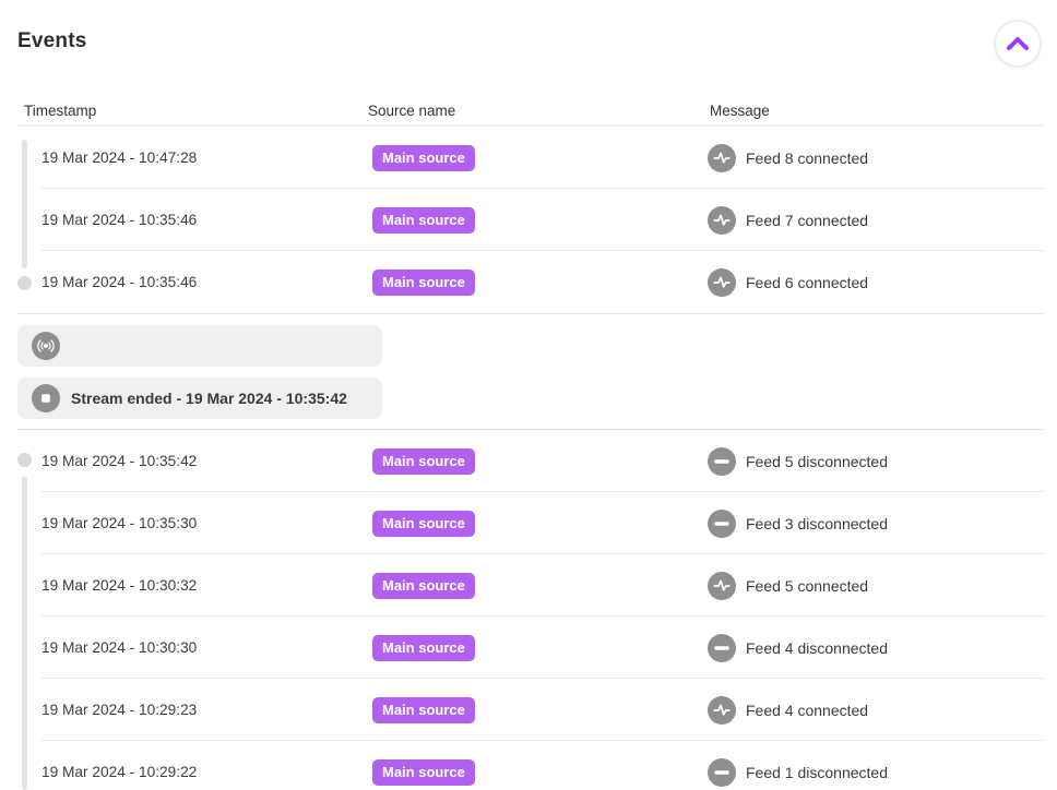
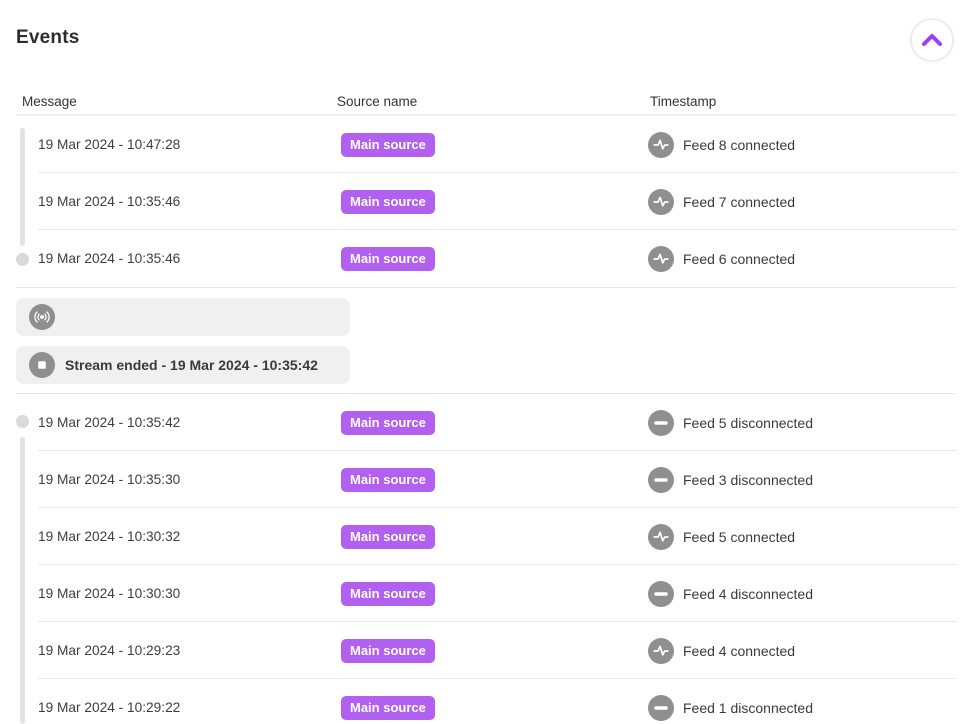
  Events
- Timestamp
+ Message
  Source name
- Message
+ Timestamp
  19 Mar 2024 - 10:47:28
  Main source
  Feed 8 connected
  19 Mar 2024 - 10:35:46
  Main source
  Feed 7 connected
  19 Mar 2024 - 10:35:46
  Main source
  Feed 6 connected
  Stream ended - 19 Mar 2024 - 10:35:42
  19 Mar 2024 - 10:35:42
  Main source
  Feed 5 disconnected
  19 Mar 2024 - 10:35:30
  Main source
  Feed 3 disconnected
  19 Mar 2024 - 10:30:32
  Main source
  Feed 5 connected
  19 Mar 2024 - 10:30:30
  Main source
  Feed 4 disconnected
  19 Mar 2024 - 10:29:23
  Main source
  Feed 4 connected
  19 Mar 2024 - 10:29:22
  Main source
  Feed 1 disconnected
